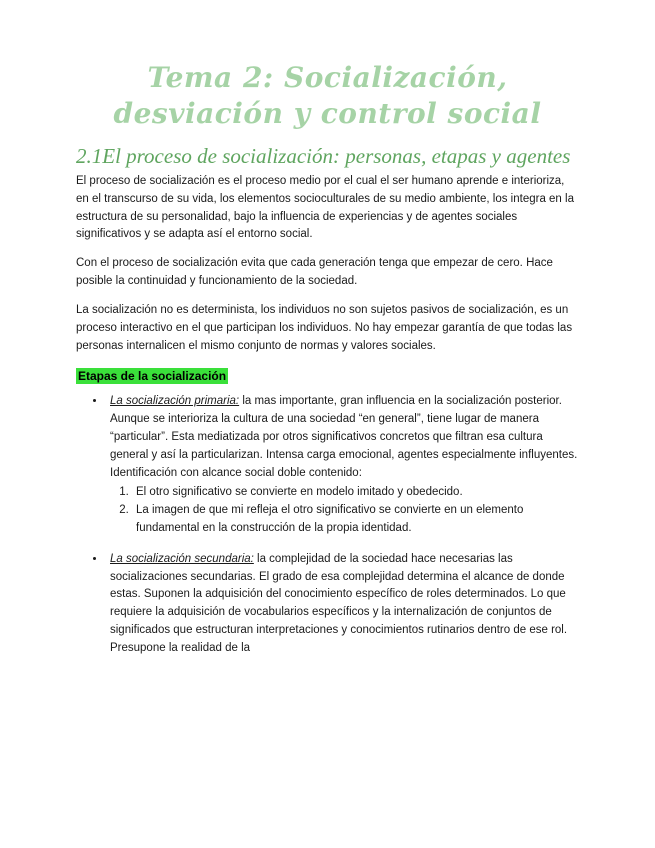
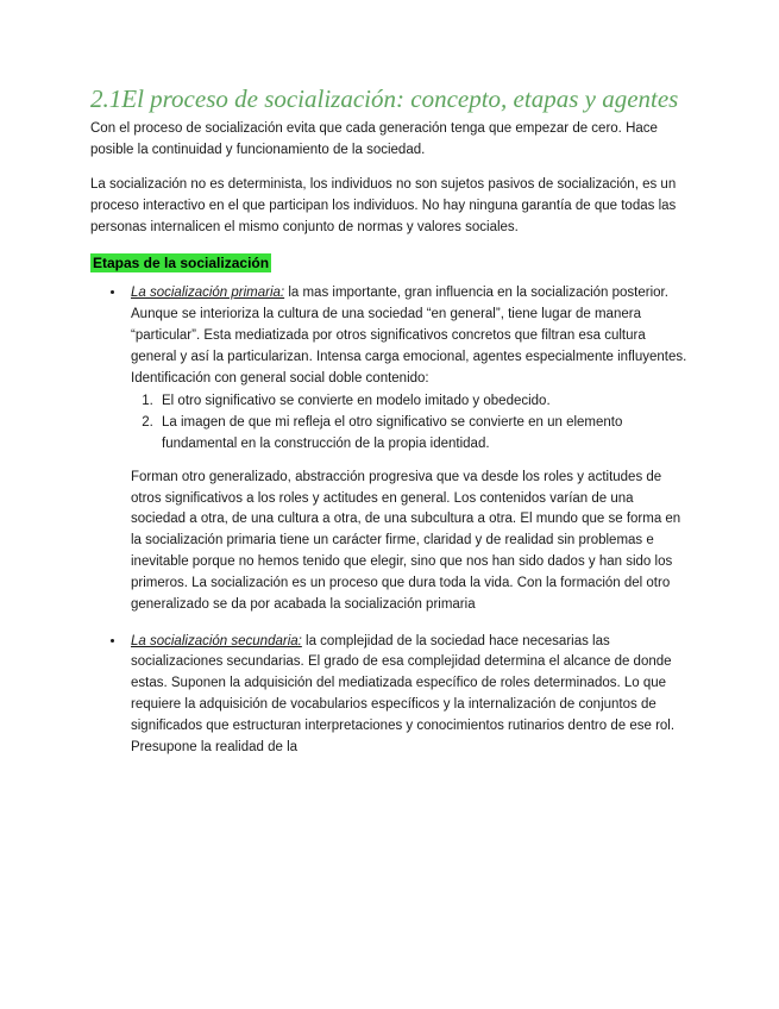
- Tema 2: Socialización, desviación y control social
- 2.1El proceso de socialización: personas, etapas y agentes
+ 2.1El proceso de socialización: concepto, etapas y agentes
- El proceso de socialización es el proceso medio por el cual el ser humano aprende e interioriza, en el transcurso de su vida, los elementos socioculturales de su medio ambiente, los integra en la estructura de su personalidad, bajo la influencia de experiencias y de agentes sociales significativos y se adapta así el entorno social.
  Con el proceso de socialización evita que cada generación tenga que empezar de cero. Hace posible la continuidad y funcionamiento de la sociedad.
- La socialización no es determinista, los individuos no son sujetos pasivos de socialización, es un proceso interactivo en el que participan los individuos. No hay empezar garantía de que todas las personas internalicen el mismo conjunto de normas y valores sociales.
+ La socialización no es determinista, los individuos no son sujetos pasivos de socialización, es un proceso interactivo en el que participan los individuos. No hay ninguna garantía de que todas las personas internalicen el mismo conjunto de normas y valores sociales.
  Etapas de la socialización
- La socialización primaria: la mas importante, gran influencia en la socialización posterior. Aunque se interioriza la cultura de una sociedad “en general”, tiene lugar de manera “particular”. Esta mediatizada por otros significativos concretos que filtran esa cultura general y así la particularizan. Intensa carga emocional, agentes especialmente influyentes. Identificación con alcance social doble contenido:
+ La socialización primaria: la mas importante, gran influencia en la socialización posterior. Aunque se interioriza la cultura de una sociedad “en general”, tiene lugar de manera “particular”. Esta mediatizada por otros significativos concretos que filtran esa cultura general y así la particularizan. Intensa carga emocional, agentes especialmente influyentes. Identificación con general social doble contenido:
  El otro significativo se convierte en modelo imitado y obedecido.
  La imagen de que mi refleja el otro significativo se convierte en un elemento fundamental en la construcción de la propia identidad.
+ Forman otro generalizado, abstracción progresiva que va desde los roles y actitudes de otros significativos a los roles y actitudes en general. Los contenidos varían de una sociedad a otra, de una cultura a otra, de una subcultura a otra. El mundo que se forma en la socialización primaria tiene un carácter firme, claridad y de realidad sin problemas e inevitable porque no hemos tenido que elegir, sino que nos han sido dados y han sido los primeros. La socialización es un proceso que dura toda la vida. Con la formación del otro generalizado se da por acabada la socialización primaria
- La socialización secundaria: la complejidad de la sociedad hace necesarias las socializaciones secundarias. El grado de esa complejidad determina el alcance de donde estas. Suponen la adquisición del conocimiento específico de roles determinados. Lo que requiere la adquisición de vocabularios específicos y la internalización de conjuntos de significados que estructuran interpretaciones y conocimientos rutinarios dentro de ese rol. Presupone la realidad de la
+ La socialización secundaria: la complejidad de la sociedad hace necesarias las socializaciones secundarias. El grado de esa complejidad determina el alcance de donde estas. Suponen la adquisición del mediatizada específico de roles determinados. Lo que requiere la adquisición de vocabularios específicos y la internalización de conjuntos de significados que estructuran interpretaciones y conocimientos rutinarios dentro de ese rol. Presupone la realidad de la
